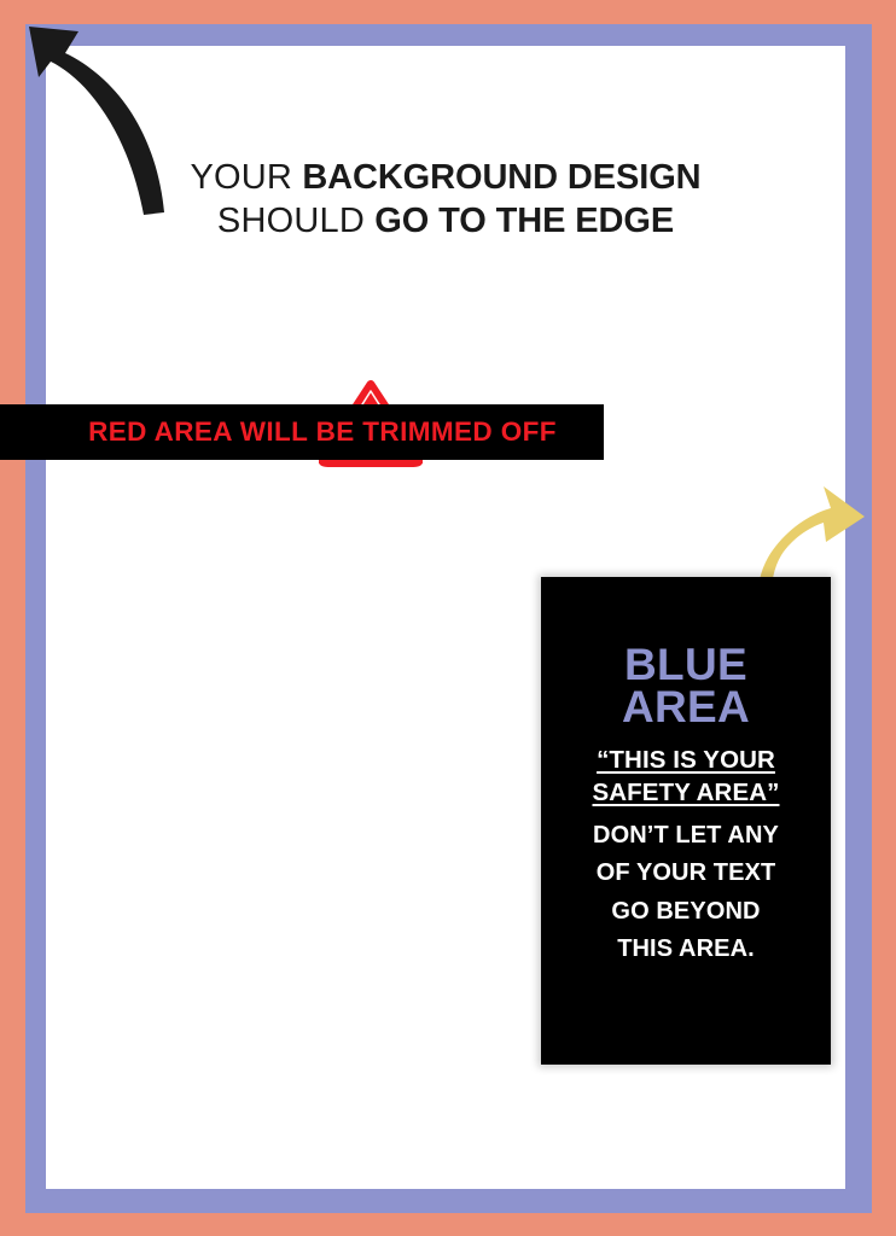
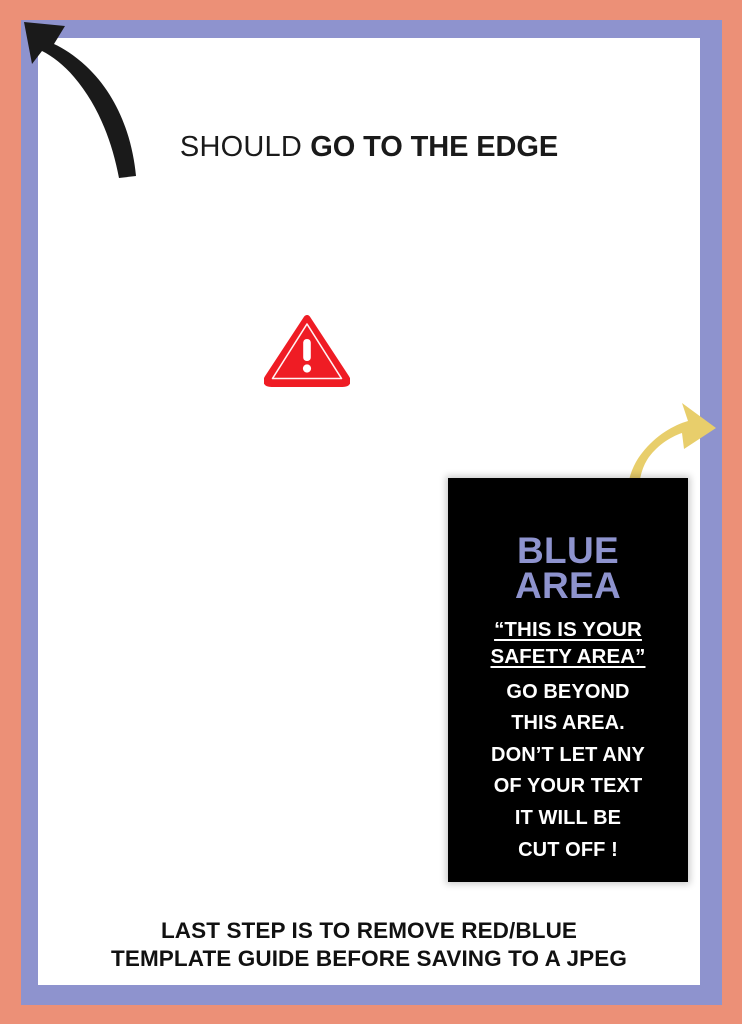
- YOUR BACKGROUND DESIGN
  SHOULD GO TO THE EDGE
- RED AREA WILL BE TRIMMED OFF
  BLUE
  AREA
  “THIS IS YOUR
  SAFETY AREA”
- DON’T LET ANY
+ GO BEYOND
- OF YOUR TEXT
+ THIS AREA.
- GO BEYOND
+ DON’T LET ANY
- THIS AREA.
+ OF YOUR TEXT
+ IT WILL BE
+ CUT OFF !
+ LAST STEP IS TO REMOVE RED/BLUE
+ TEMPLATE GUIDE BEFORE SAVING TO A JPEG
